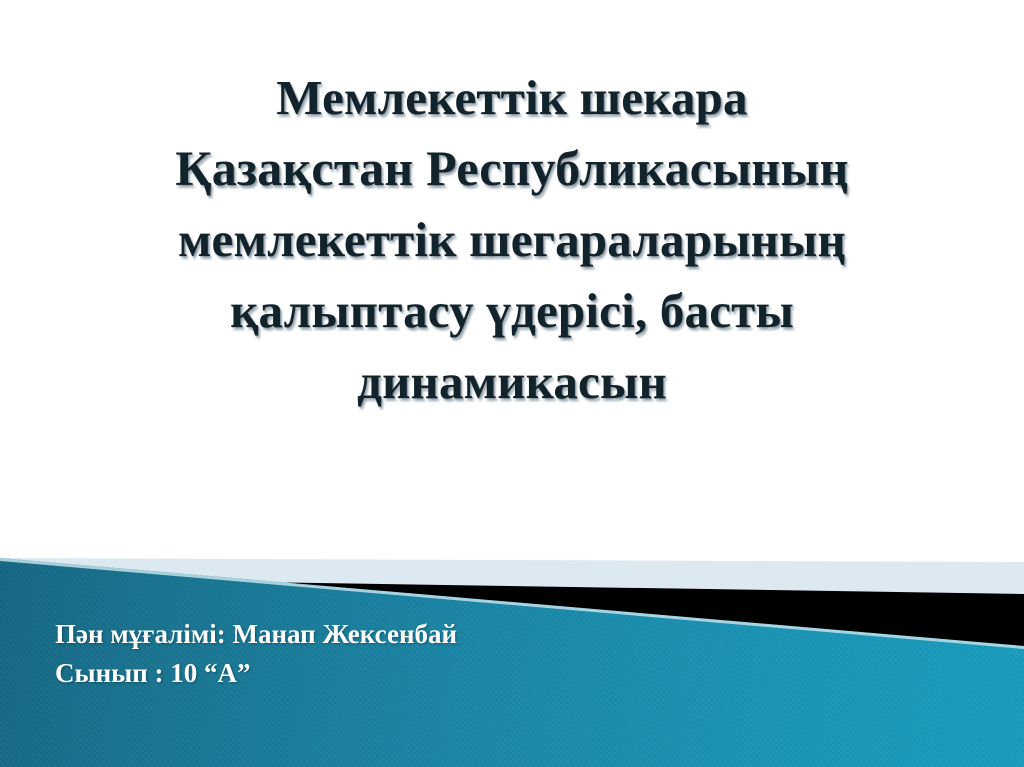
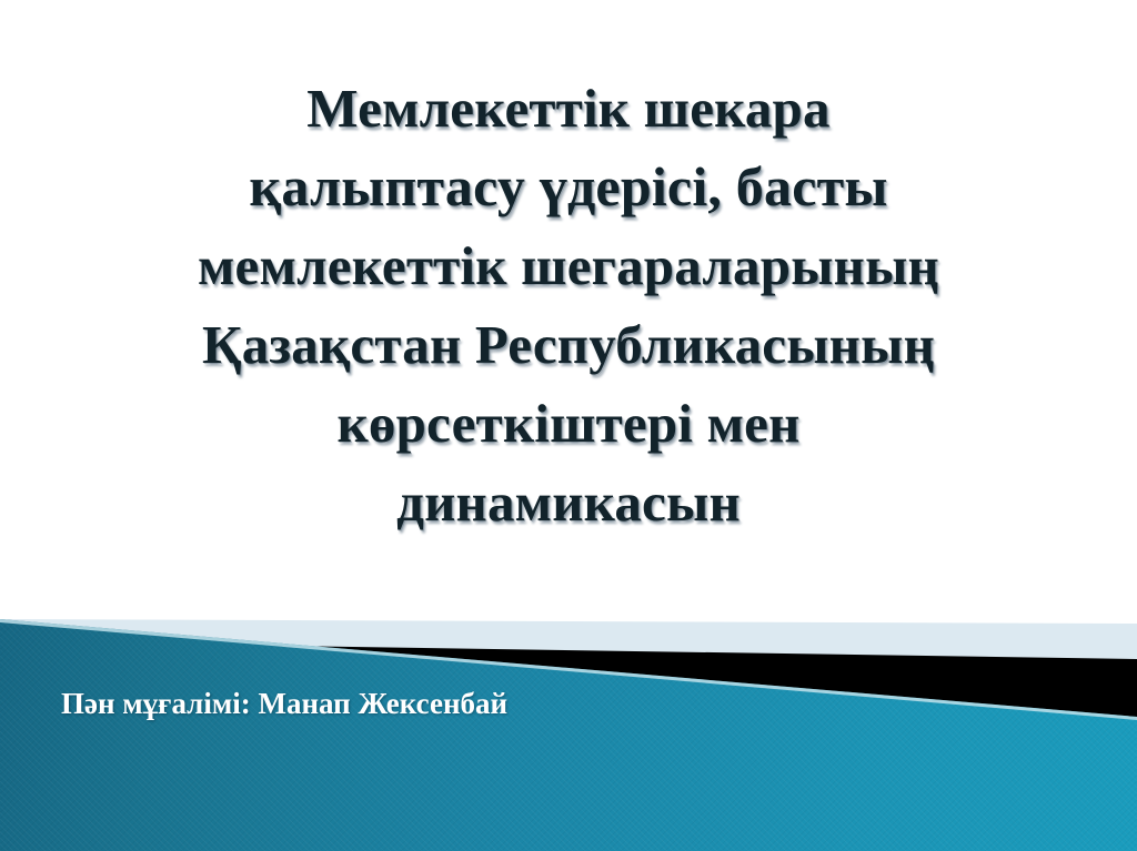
  Мемлекеттік шекара
- Қазақстан Республикасының
+ қалыптасу үдерісі, басты
  мемлекеттік шегараларының
- қалыптасу үдерісі, басты
+ Қазақстан Республикасының
+ көрсеткіштері мен
  динамикасын
  Пән мұғалімі: Манап Жексенбай
- Сынып : 10 “А”
